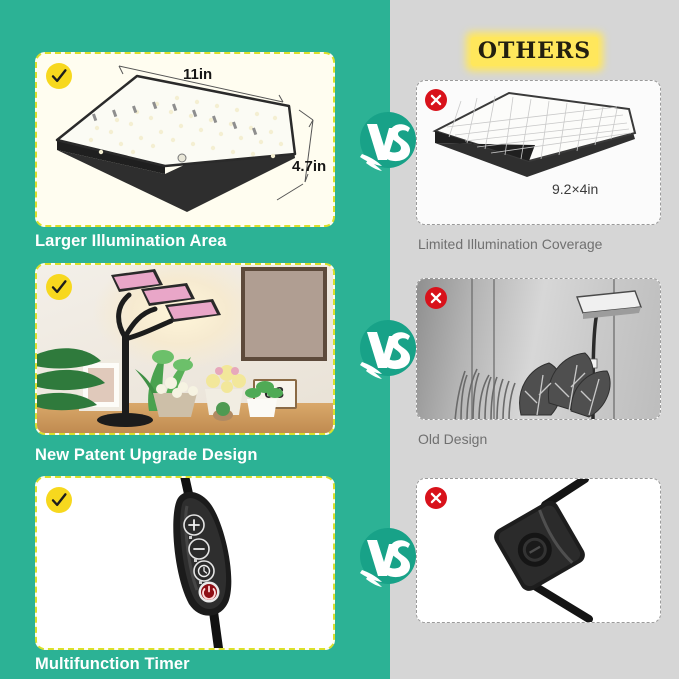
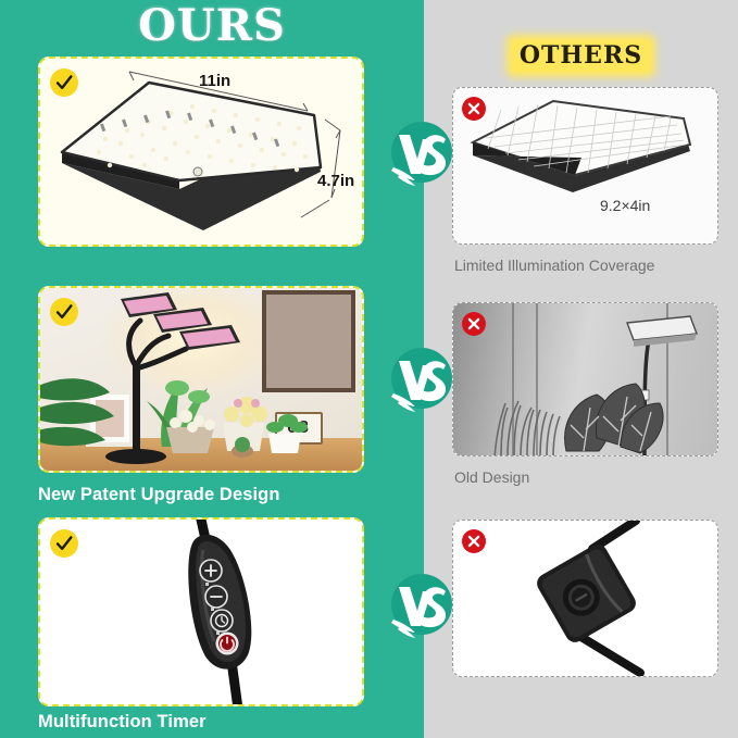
+ OURS
  11in
  4.7in
- Larger Illumination Area
  New Patent Upgrade Design
  Multifunction Timer
  OTHERS
  9.2×4in
  Limited Illumination Coverage
  Old Design
